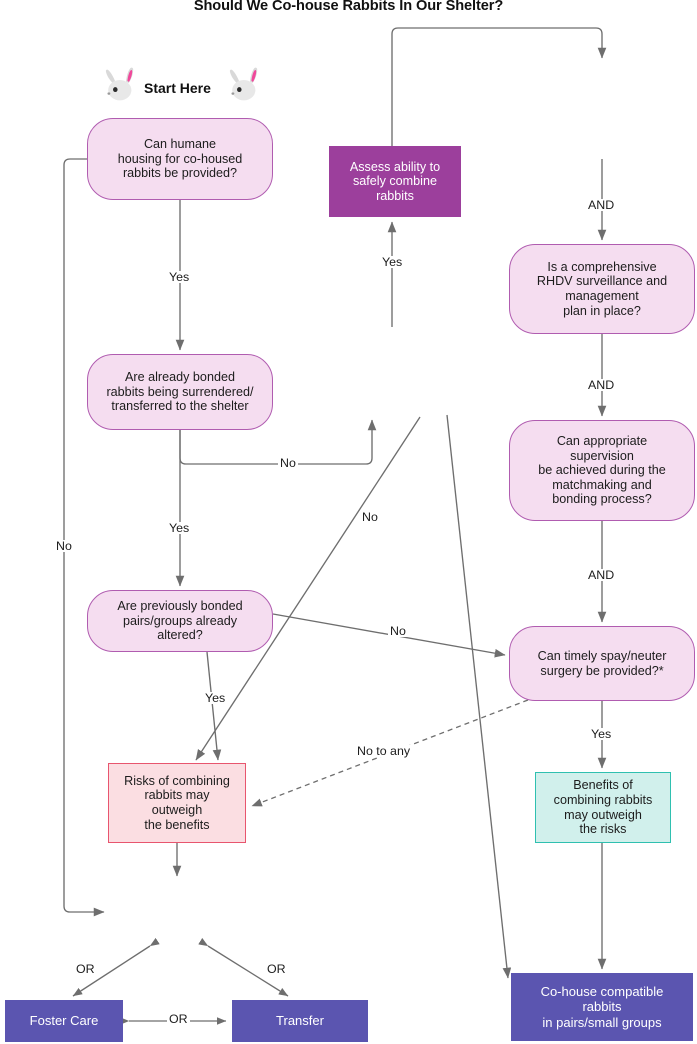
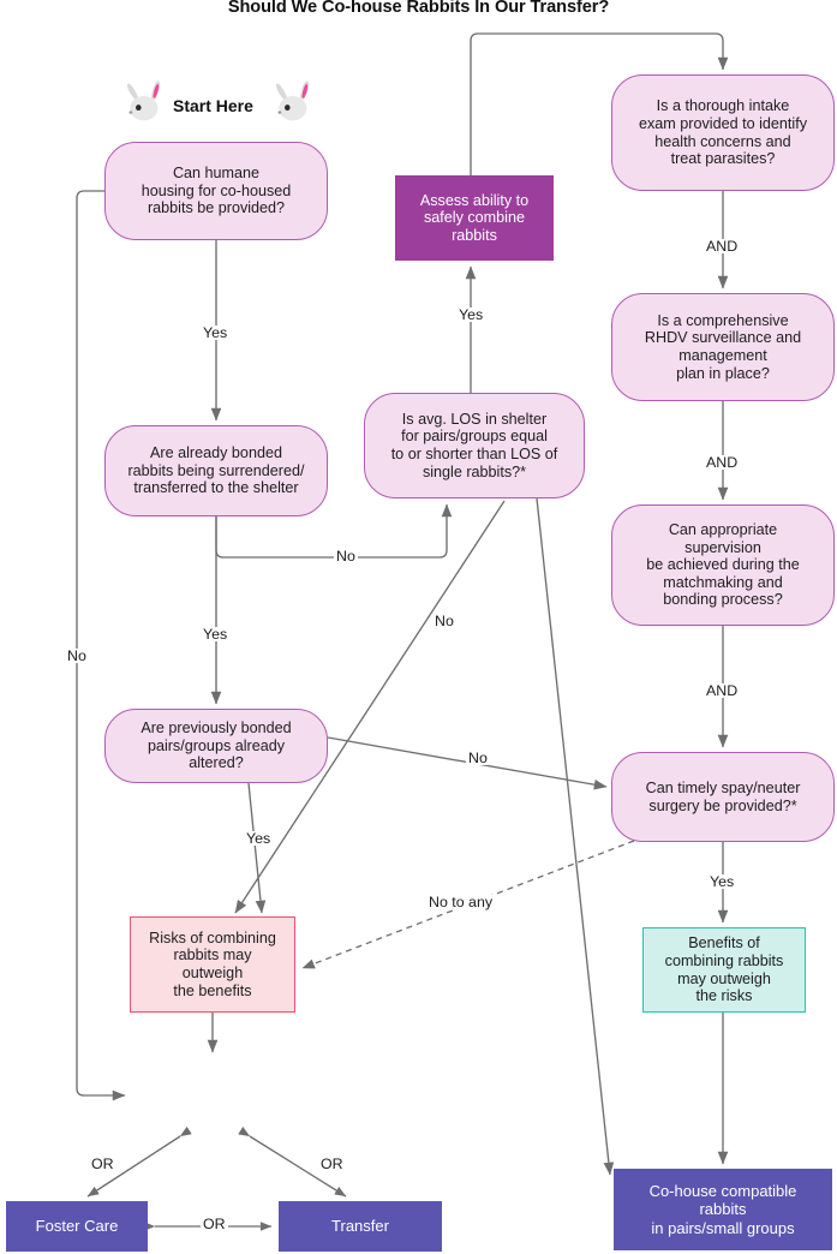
- Should We Co-house Rabbits In Our Shelter?
+ Should We Co-house Rabbits In Our Transfer?
  Start Here
  Can humane
  housing for co-housed
  rabbits be provided?
  Are already bonded
  rabbits being surrendered/
  transferred to the shelter
  Are previously bonded
  pairs/groups already
  altered?
  Assess ability to
  safely combine
  rabbits
+ Is avg. LOS in shelter
+ for pairs/groups equal
+ to or shorter than LOS of
+ single rabbits?*
+ Is a thorough intake
+ exam provided to identify
+ health concerns and
+ treat parasites?
  Is a comprehensive
  RHDV surveillance and
  management
  plan in place?
  Can appropriate
  supervision
  be achieved during the
  matchmaking and
  bonding process?
  Can timely spay/neuter
  surgery be provided?*
  Risks of combining
  rabbits may
  outweigh
  the benefits
  Benefits of
  combining rabbits
  may outweigh
  the risks
  Foster Care
  Transfer
  Co-house compatible
  rabbits
  in pairs/small groups
  Yes
  No
  Yes
  No
  Yes
  No
  Yes
  No
  AND
  AND
  AND
  Yes
  No to any
  OR
  OR
  OR
